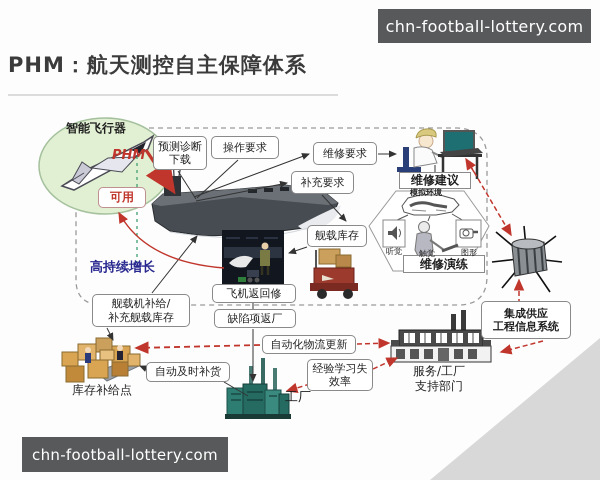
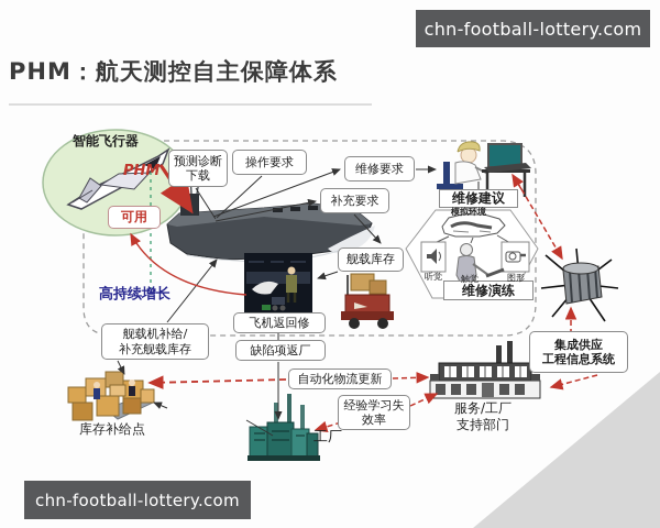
  chn-football-lottery.com
  chn-football-lottery.com
  PHM：航天测控自主保障体系
  智能飞行器
  PHM
  可用
  预测诊断
  下载
  操作要求
  维修要求
  补充要求
  维修建议
  维修演练
  舰载库存
  飞机返回修
  缺陷项返厂
  舰载机补给/
  补充舰载库存
- 自动及时补货
  自动化物流更新
  经验学习失
  效率
  集成供应
  工程信息系统
  高持续增长
  库存补给点
  工厂
  服务/工厂
  支持部门
  模拟环境
  听觉
  触觉
  图形
